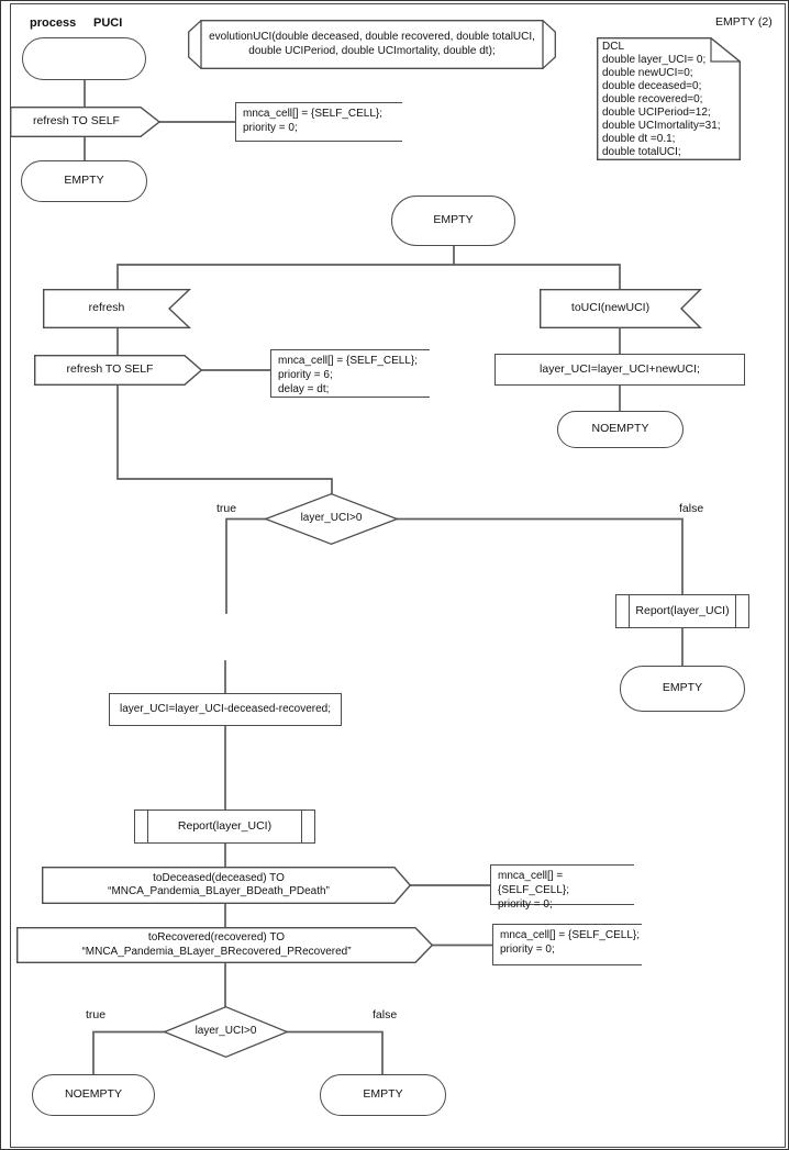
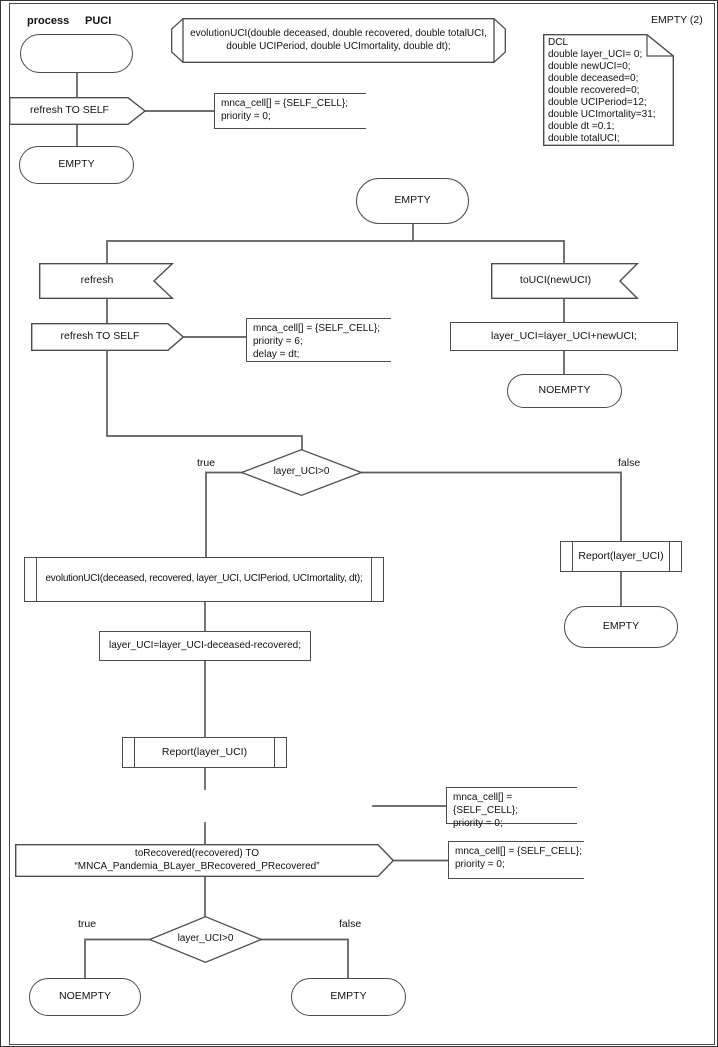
  process
  PUCI
  EMPTY (2)
  refresh TO SELF
  mnca_cell[] = {SELF_CELL};
  priority = 0;
  EMPTY
  evolutionUCI(double deceased, double recovered, double totalUCI,
  double UCIPeriod, double UCImortality, double dt);
  DCL
  double layer_UCI= 0;
  double newUCI=0;
  double deceased=0;
  double recovered=0;
  double UCIPeriod=12;
  double UCImortality=31;
  double dt =0.1;
  double totalUCI;
  EMPTY
  refresh
  refresh TO SELF
  mnca_cell[] = {SELF_CELL};
  priority = 6;
  delay = dt;
  toUCI(newUCI)
  layer_UCI=layer_UCI+newUCI;
  NOEMPTY
  layer_UCI>0
  true
  false
+ evolutionUCI(deceased, recovered, layer_UCI, UCIPeriod, UCImortality, dt);
  layer_UCI=layer_UCI-deceased-recovered;
  Report(layer_UCI)
- toDeceased(deceased) TO “MNCA_Pandemia_BLayer_BDeath_PDeath”
  mnca_cell[] = {SELF_CELL};
  priority = 0;
  toRecovered(recovered) TO “MNCA_Pandemia_BLayer_BRecovered_PRecovered”
  mnca_cell[] = {SELF_CELL};
  priority = 0;
  layer_UCI>0
  true
  false
  NOEMPTY
  EMPTY
  Report(layer_UCI)
  EMPTY
